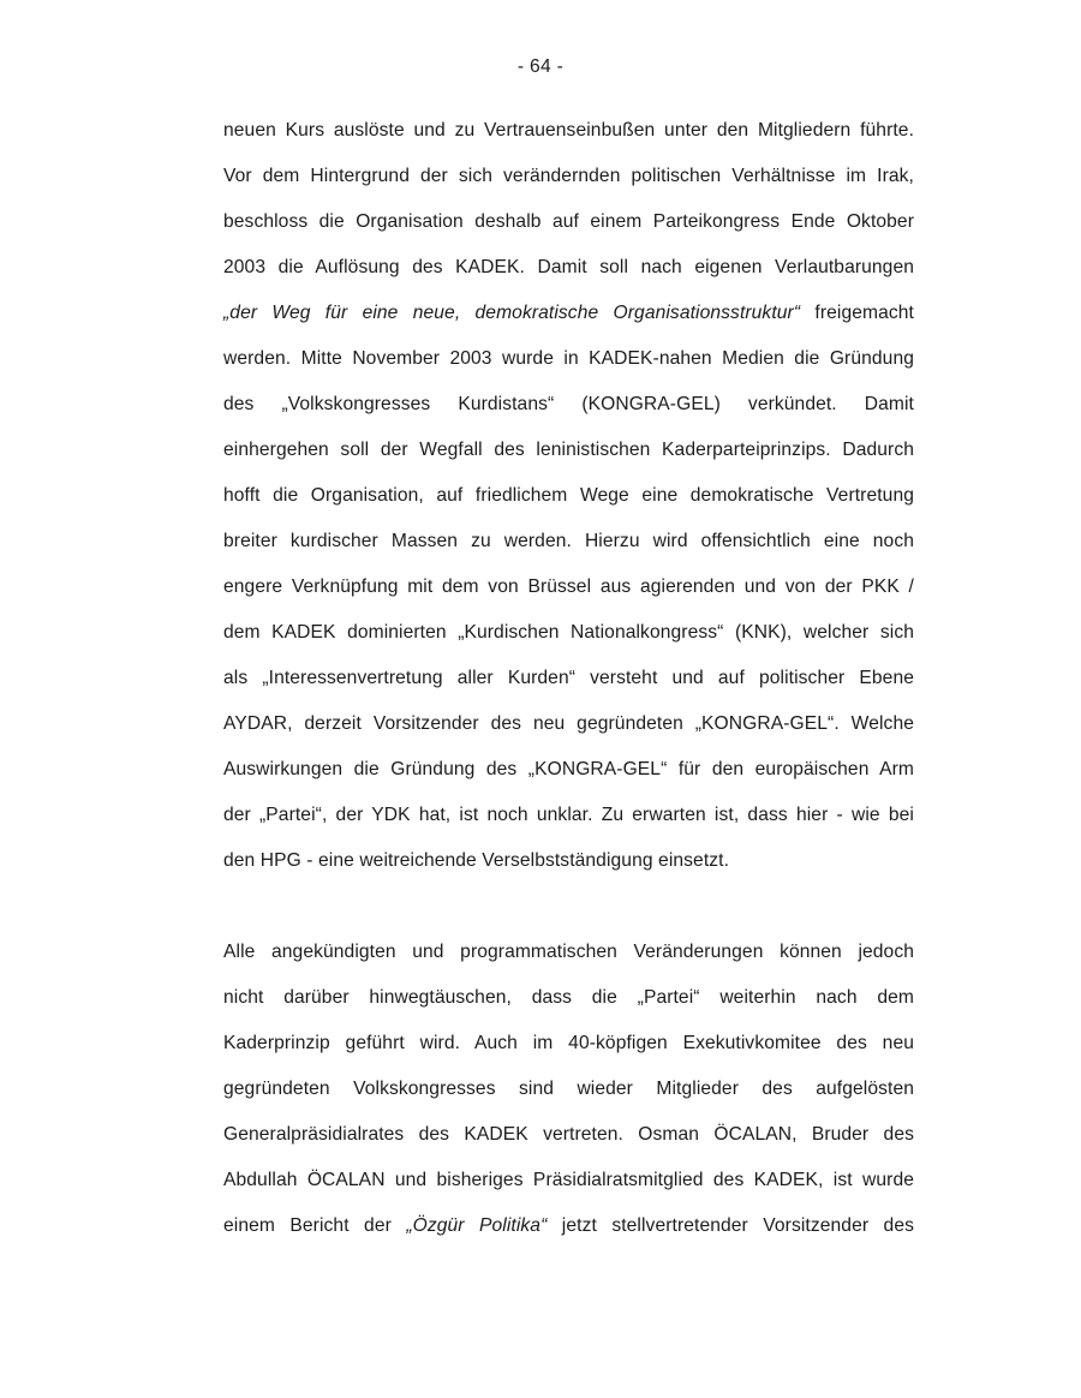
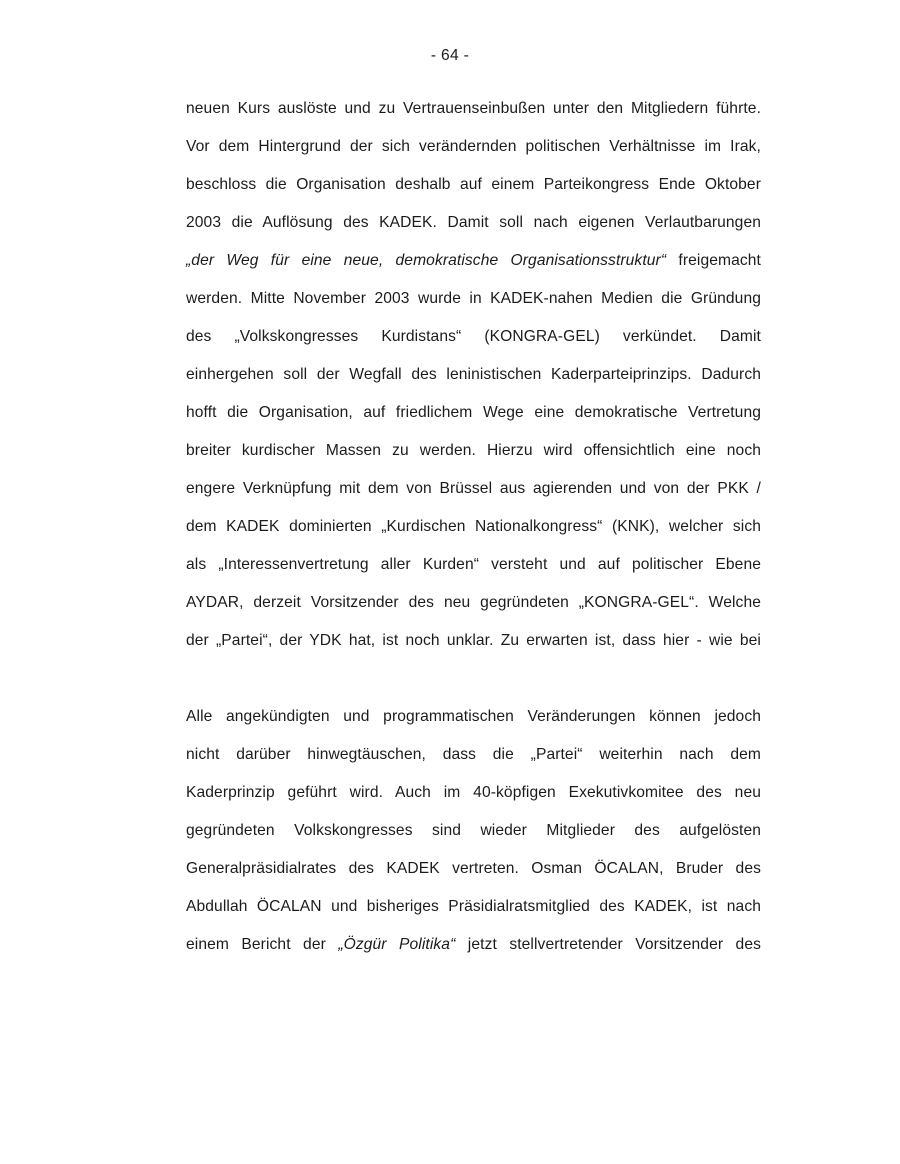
  - 64 -
  neuen Kurs auslöste und zu Vertrauenseinbußen unter den Mitgliedern führte.
  Vor dem Hintergrund der sich verändernden politischen Verhältnisse im Irak,
  beschloss die Organisation deshalb auf einem Parteikongress Ende Oktober
  2003 die Auflösung des KADEK. Damit soll nach eigenen Verlautbarungen
  „der Weg für eine neue, demokratische Organisationsstruktur“ freigemacht
  werden. Mitte November 2003 wurde in KADEK-nahen Medien die Gründung
  des „Volkskongresses Kurdistans“ (KONGRA-GEL) verkündet. Damit
  einhergehen soll der Wegfall des leninistischen Kaderparteiprinzips. Dadurch
  hofft die Organisation, auf friedlichem Wege eine demokratische Vertretung
  breiter kurdischer Massen zu werden. Hierzu wird offensichtlich eine noch
  engere Verknüpfung mit dem von Brüssel aus agierenden und von der PKK /
  dem KADEK dominierten „Kurdischen Nationalkongress“ (KNK), welcher sich
  als „Interessenvertretung aller Kurden“ versteht und auf politischer Ebene
  AYDAR, derzeit Vorsitzender des neu gegründeten „KONGRA-GEL“. Welche
- Auswirkungen die Gründung des „KONGRA-GEL“ für den europäischen Arm
  der „Partei“, der YDK hat, ist noch unklar. Zu erwarten ist, dass hier - wie bei
- den HPG - eine weitreichende Verselbstständigung einsetzt.
  Alle angekündigten und programmatischen Veränderungen können jedoch
  nicht darüber hinwegtäuschen, dass die „Partei“ weiterhin nach dem
  Kaderprinzip geführt wird. Auch im 40-köpfigen Exekutivkomitee des neu
  gegründeten Volkskongresses sind wieder Mitglieder des aufgelösten
  Generalpräsidialrates des KADEK vertreten. Osman ÖCALAN, Bruder des
- Abdullah ÖCALAN und bisheriges Präsidialratsmitglied des KADEK, ist wurde
+ Abdullah ÖCALAN und bisheriges Präsidialratsmitglied des KADEK, ist nach
  einem Bericht der „Özgür Politika“ jetzt stellvertretender Vorsitzender des
